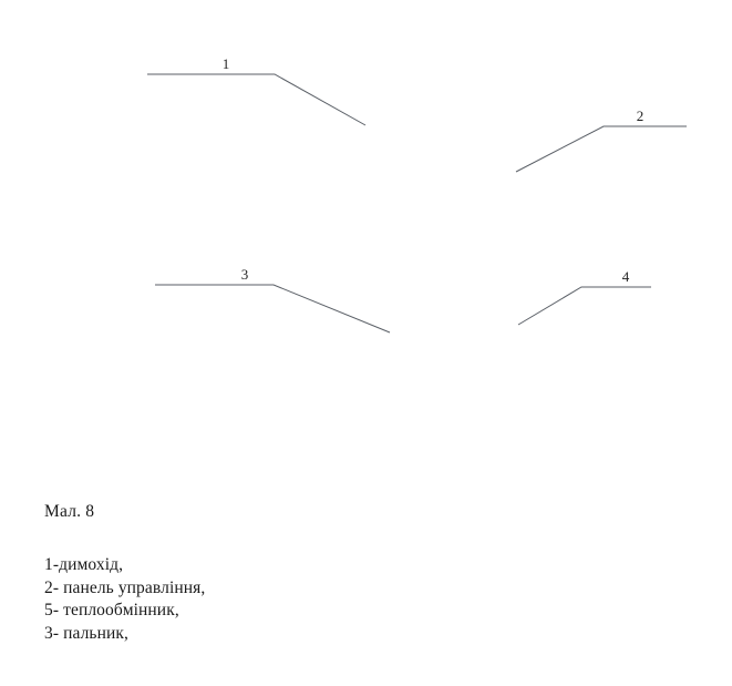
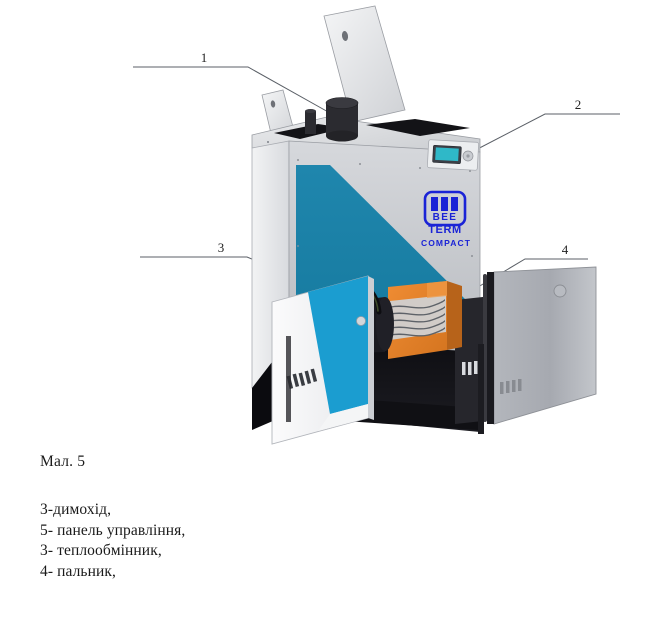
  1
  2
  3
  4
+ BEE
+ TERM
+ COMPACT
- Мал. 8
+ Мал. 5
- 1-димохід,
+ 3-димохід,
- 2- панель управління,
+ 5- панель управління,
- 5- теплообмінник,
+ 3- теплообмінник,
- 3- пальник,
+ 4- пальник,
